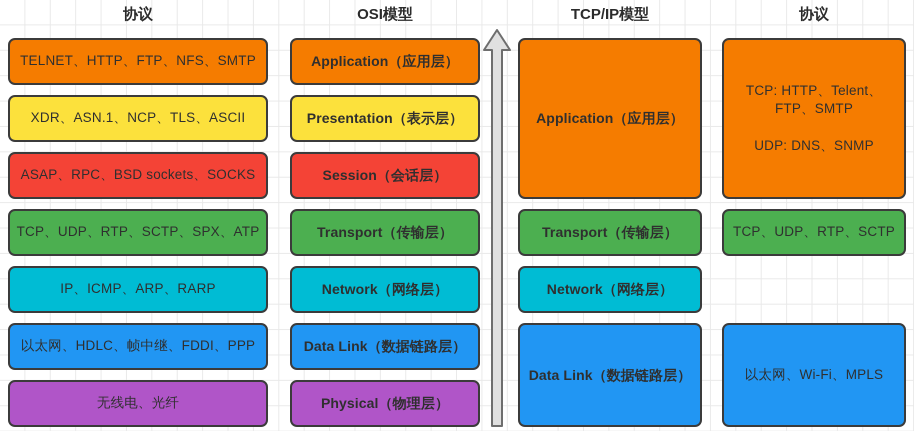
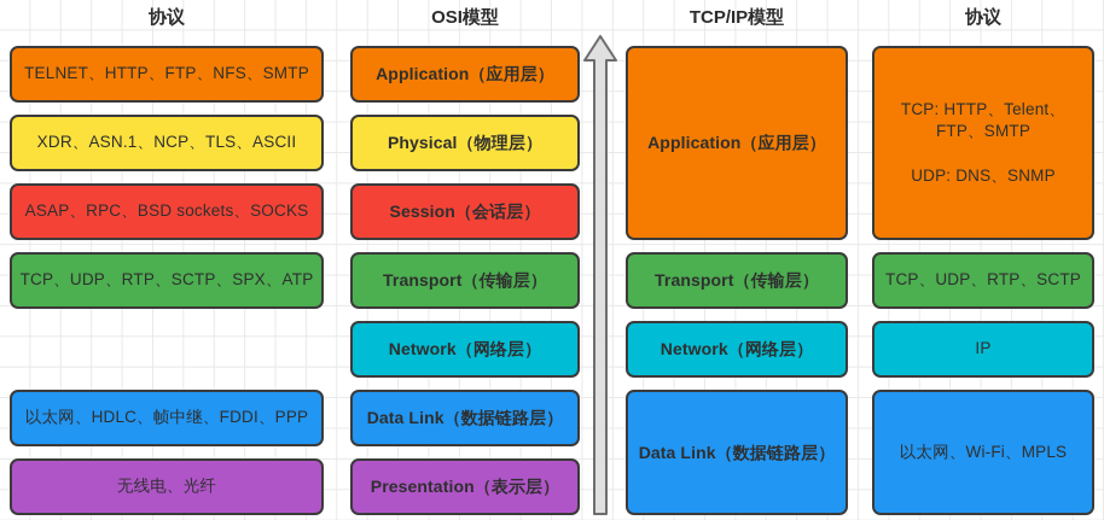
  协议
  OSI模型
  TCP/IP模型
  协议
  TELNET、HTTP、FTP、NFS、SMTP
  XDR、ASN.1、NCP、TLS、ASCII
  ASAP、RPC、BSD sockets、SOCKS
  TCP、UDP、RTP、SCTP、SPX、ATP
- IP、ICMP、ARP、RARP
  以太网、HDLC、帧中继、FDDI、PPP
  无线电、光纤
  Application（应用层）
- Presentation（表示层）
+ Physical（物理层）
  Session（会话层）
  Transport（传输层）
  Network（网络层）
  Data Link（数据链路层）
- Physical（物理层）
+ Presentation（表示层）
  Application（应用层）
  Transport（传输层）
  Network（网络层）
  Data Link（数据链路层）
  TCP: HTTP、Telent、
  FTP、SMTP
  UDP: DNS、SNMP
  TCP、UDP、RTP、SCTP
+ IP
  以太网、Wi-Fi、MPLS
